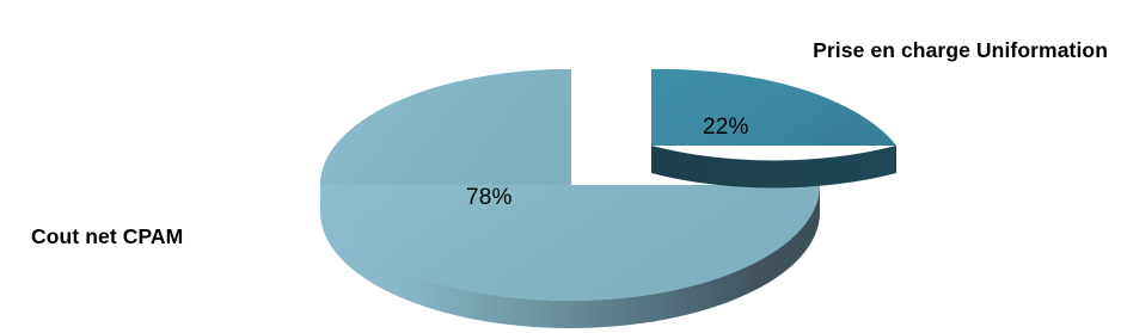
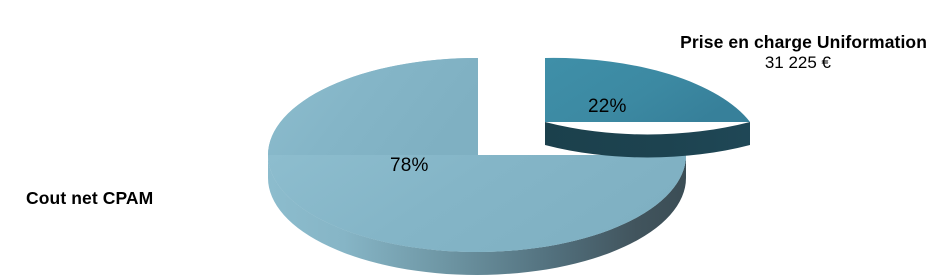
  22%
  78%
  Prise en charge Uniformation
+ 31 225 €
  Cout net CPAM
